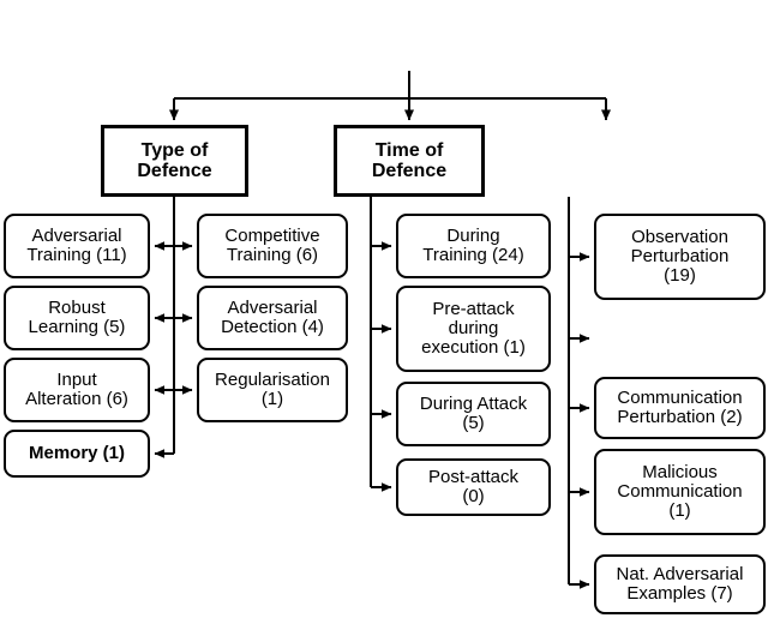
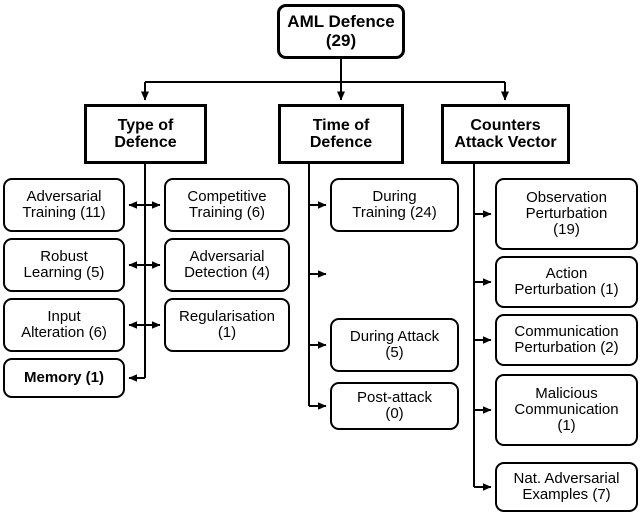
+ AML Defence
+ (29)
  Type of
  Defence
  Time of
  Defence
+ Counters
+ Attack Vector
  Adversarial
  Training (11)
  Robust
  Learning (5)
  Input
  Alteration (6)
  Memory (1)
  Competitive
  Training (6)
  Adversarial
  Detection (4)
  Regularisation
  (1)
  During
  Training (24)
- Pre-attack
- during
- execution (1)
  During Attack
  (5)
  Post-attack
  (0)
  Observation
  Perturbation
  (19)
+ Action
+ Perturbation (1)
  Communication
  Perturbation (2)
  Malicious
  Communication
  (1)
  Nat. Adversarial
  Examples (7)
